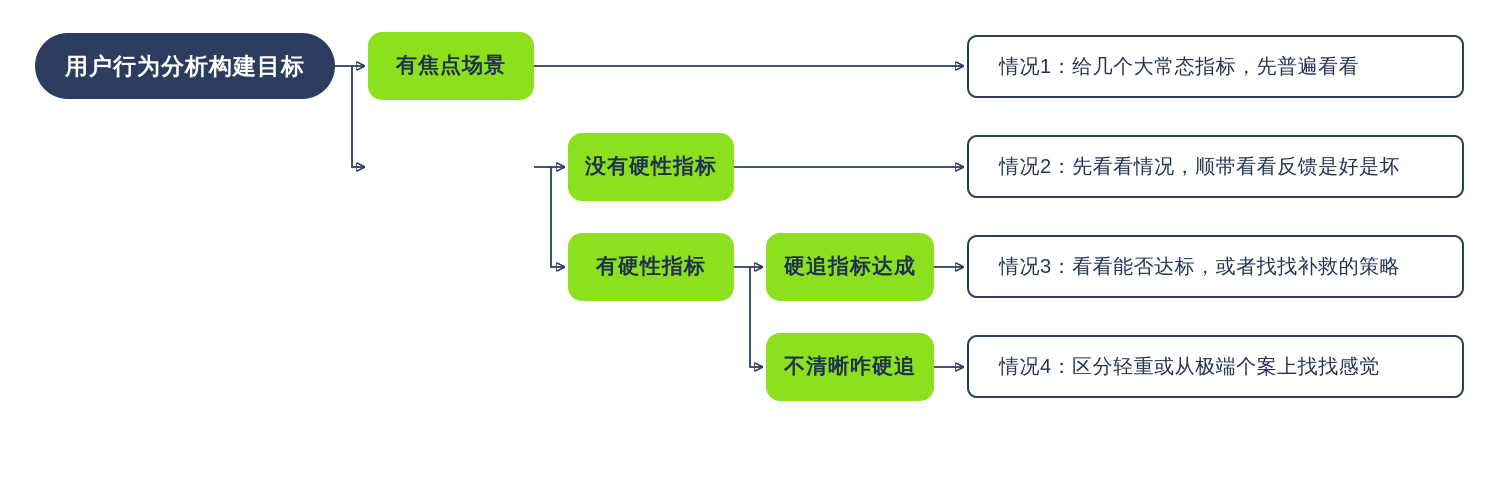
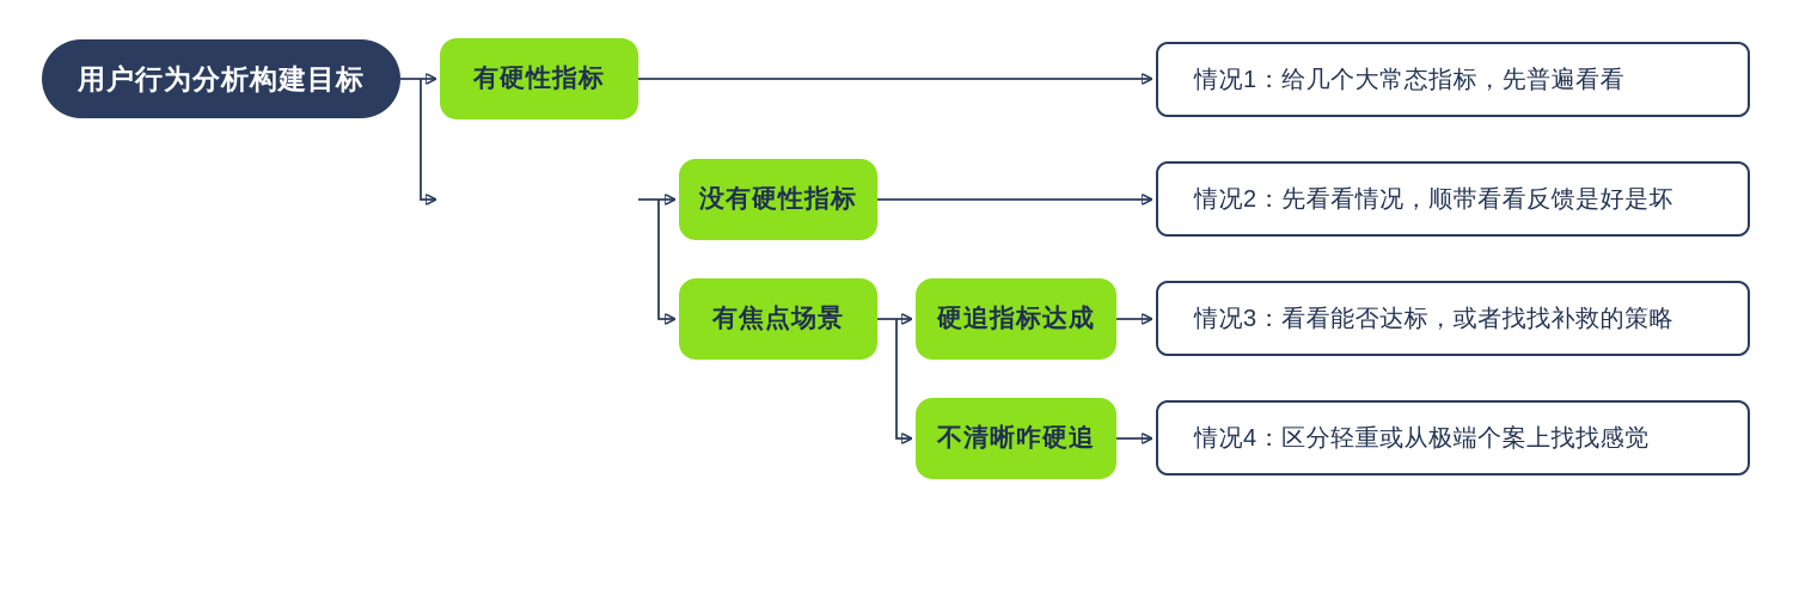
  用户行为分析构建目标
- 有焦点场景
+ 有硬性指标
  没有硬性指标
- 有硬性指标
+ 有焦点场景
  硬追指标达成
  不清晰咋硬追
  情况1：给几个大常态指标，先普遍看看
  情况2：先看看情况，顺带看看反馈是好是坏
  情况3：看看能否达标，或者找找补救的策略
  情况4：区分轻重或从极端个案上找找感觉
